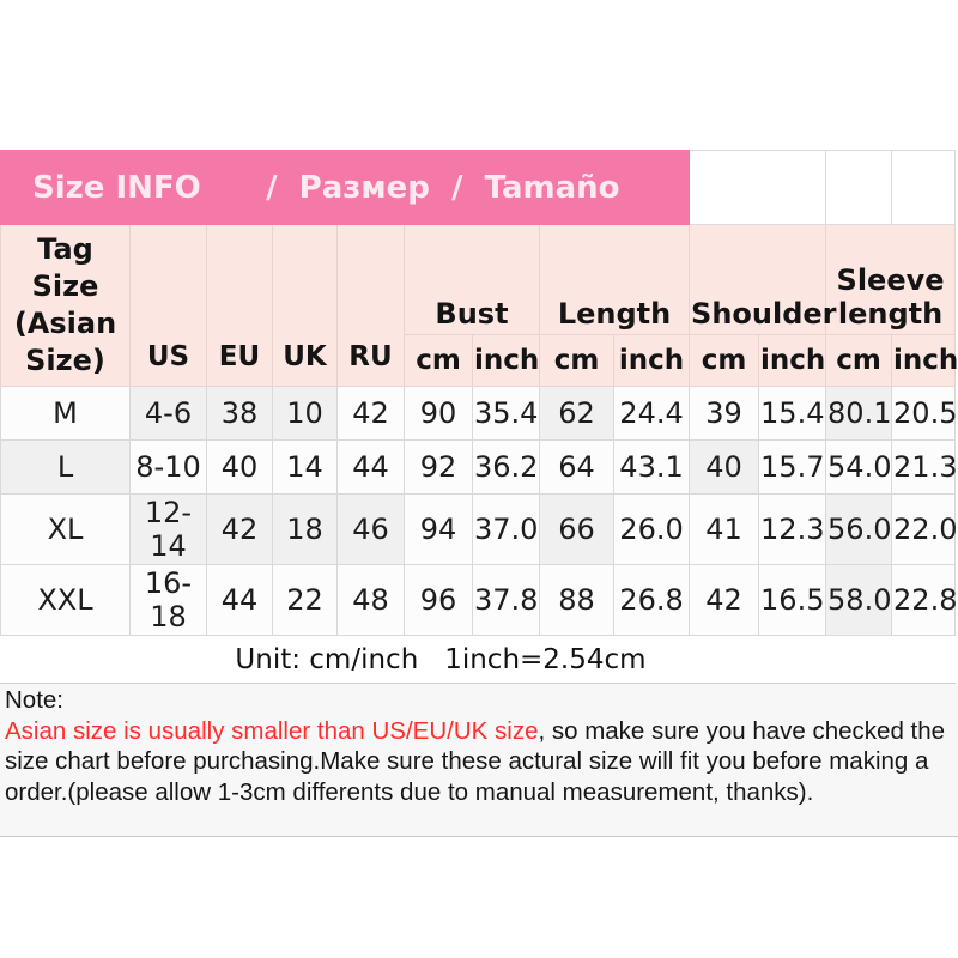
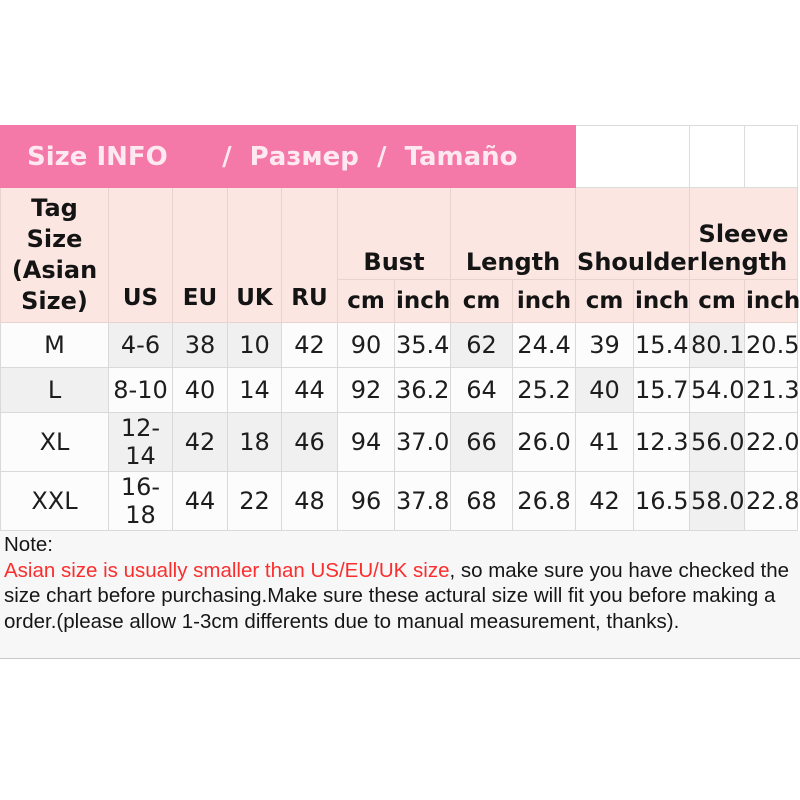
  Size INFO / Размер / Tamaño
  Tag Size (Asian Size)	US	EU	UK	RU	Bust	Length	Shoulder	Sleeve length
  cm	inch	cm	inch	cm	inch	cm	inch
  M	4-6	38	10	42	90	35.4	62	24.4	39	15.4	80.1	20.5
- L	8-10	40	14	44	92	36.2	64	43.1	40	15.7	54.0	21.3
+ L	8-10	40	14	44	92	36.2	64	25.2	40	15.7	54.0	21.3
  XL	12-14	42	18	46	94	37.0	66	26.0	41	12.3	56.0	22.0
- XXL	16-18	44	22	48	96	37.8	88	26.8	42	16.5	58.0	22.8
+ XXL	16-18	44	22	48	96	37.8	68	26.8	42	16.5	58.0	22.8
- Unit: cm/inch 1inch=2.54cm
  Note:
  Asian size is usually smaller than US/EU/UK size, so make sure you have checked the size chart before purchasing.Make sure these actural size will fit you before making a order.(please allow 1-3cm differents due to manual measurement, thanks).
